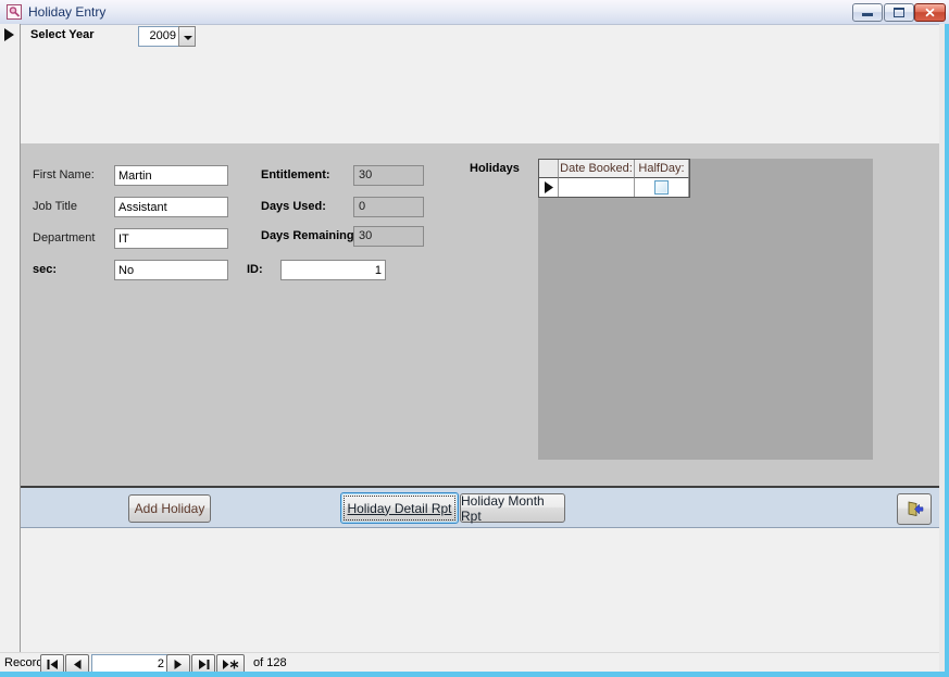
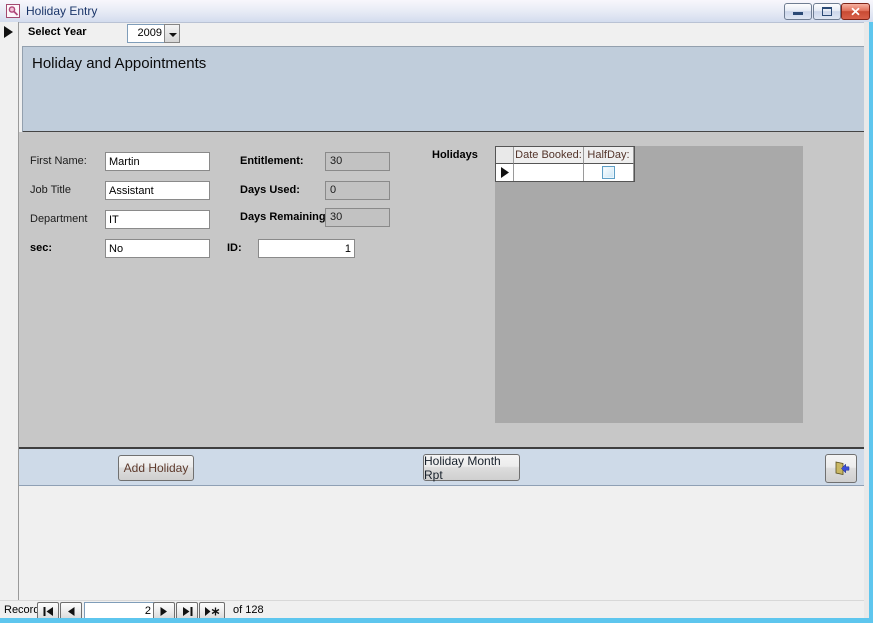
  Holiday Entry
  Select Year
  2009
+ Holiday and Appointments
  First Name:
  Martin
  Job Title
  Assistant
  Department
  IT
  sec:
  No
  Entitlement:
  30
  Days Used:
  0
  Days Remaining
  30
  ID:
  1
  Holidays
  Date Booked:
  HalfDay:
  Add Holiday
- Holiday Detail Rpt
  Holiday Month Rpt
  Recor
  2
  of 128
